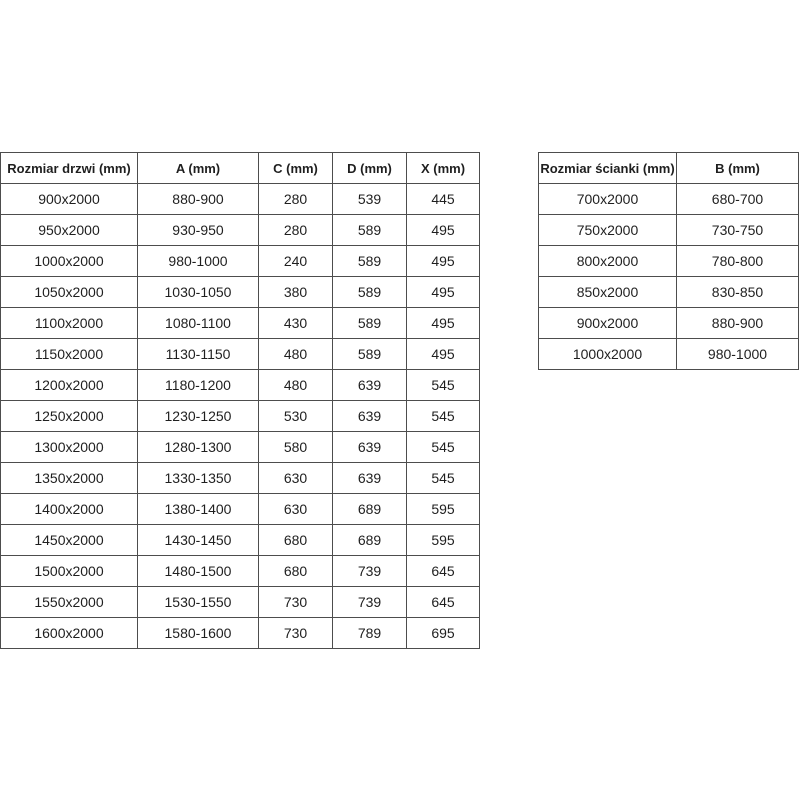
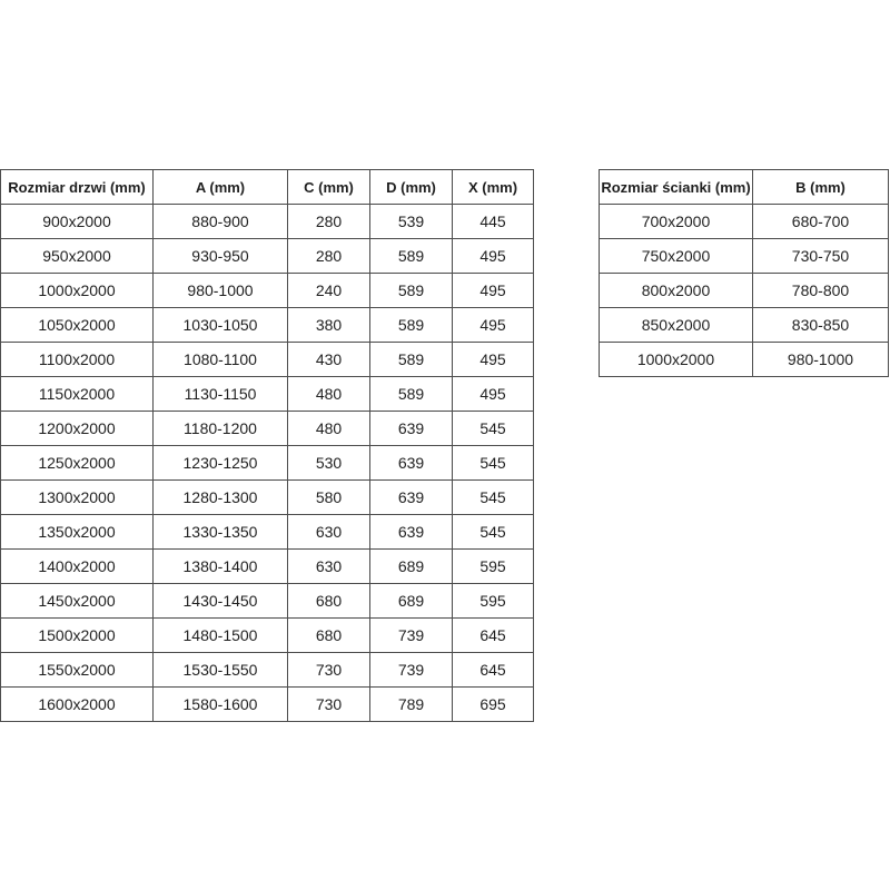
  Rozmiar drzwi (mm)	A (mm)	C (mm)	D (mm)	X (mm)
  900x2000	880-900	280	539	445
  950x2000	930-950	280	589	495
  1000x2000	980-1000	240	589	495
  1050x2000	1030-1050	380	589	495
  1100x2000	1080-1100	430	589	495
  1150x2000	1130-1150	480	589	495
  1200x2000	1180-1200	480	639	545
  1250x2000	1230-1250	530	639	545
  1300x2000	1280-1300	580	639	545
  1350x2000	1330-1350	630	639	545
  1400x2000	1380-1400	630	689	595
  1450x2000	1430-1450	680	689	595
  1500x2000	1480-1500	680	739	645
  1550x2000	1530-1550	730	739	645
  1600x2000	1580-1600	730	789	695
  Rozmiar ścianki (mm)	B (mm)
  700x2000	680-700
  750x2000	730-750
  800x2000	780-800
  850x2000	830-850
- 900x2000	880-900
  1000x2000	980-1000
